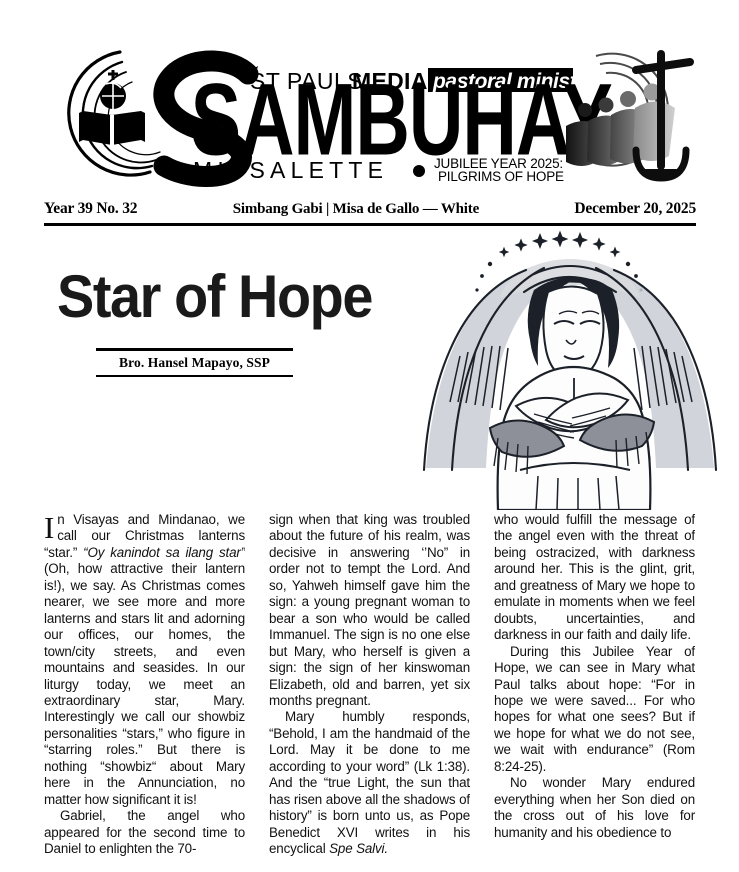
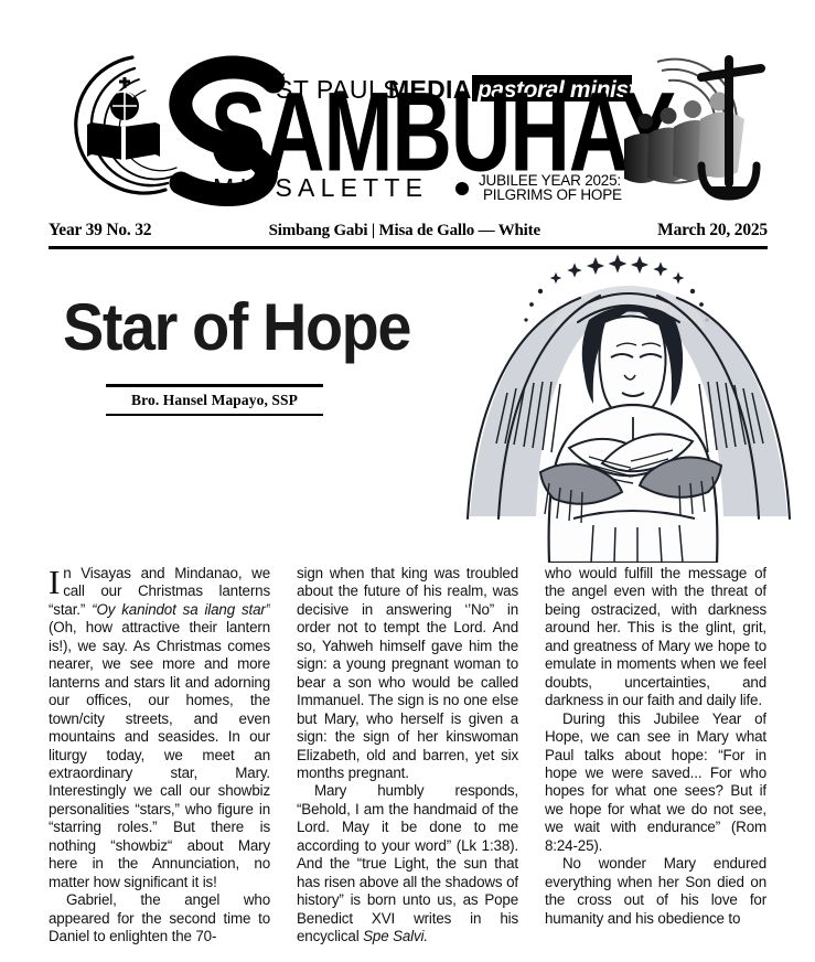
  ST PAULS
  MEDIA
  pastoral ministry
  SAMBUHAY
  MISSALETTE
  JUBILEE YEAR 2025:
  PILGRIMS OF HOPE
  Year 39 No. 32
  Simbang Gabi | Misa de Gallo — White
- December 20, 2025
+ March 20, 2025
  Star of Hope
  Bro. Hansel Mapayo, SSP
  I
  n Visayas and Mindanao, we call our Christmas lanterns “star.” “Oy kanindot sa ilang star” (Oh, how attractive their lantern is!), we say. As Christmas comes nearer, we see more and more lanterns and stars lit and adorning our offices, our homes, the town/city streets, and even mountains and seasides. In our liturgy today, we meet an extraordinary star, Mary. Interestingly we call our showbiz personalities “stars,” who figure in “starring roles.” But there is nothing “showbiz“ about Mary here in the Annunciation, no matter how significant it is!
  Gabriel, the angel who appeared for the second time to Daniel to enlighten the 70-
  sign when that king was troubled about the future of his realm, was decisive in answering ‘’No” in order not to tempt the Lord. And so, Yahweh himself gave him the sign: a young pregnant woman to bear a son who would be called Immanuel. The sign is no one else but Mary, who herself is given a sign: the sign of her kinswoman Elizabeth, old and barren, yet six months pregnant.
  Mary humbly responds, “Behold, I am the handmaid of the Lord. May it be done to me according to your word” (Lk 1:38). And the “true Light, the sun that has risen above all the shadows of history” is born unto us, as Pope Benedict XVI writes in his encyclical Spe Salvi.
  who would fulfill the message of the angel even with the threat of being ostracized, with darkness around her. This is the glint, grit, and greatness of Mary we hope to emulate in moments when we feel doubts, uncertainties, and darkness in our faith and daily life.
  During this Jubilee Year of Hope, we can see in Mary what Paul talks about hope: “For in hope we were saved... For who hopes for what one sees? But if we hope for what we do not see, we wait with endurance” (Rom 8:24-25).
  No wonder Mary endured everything when her Son died on the cross out of his love for humanity and his obedience to
